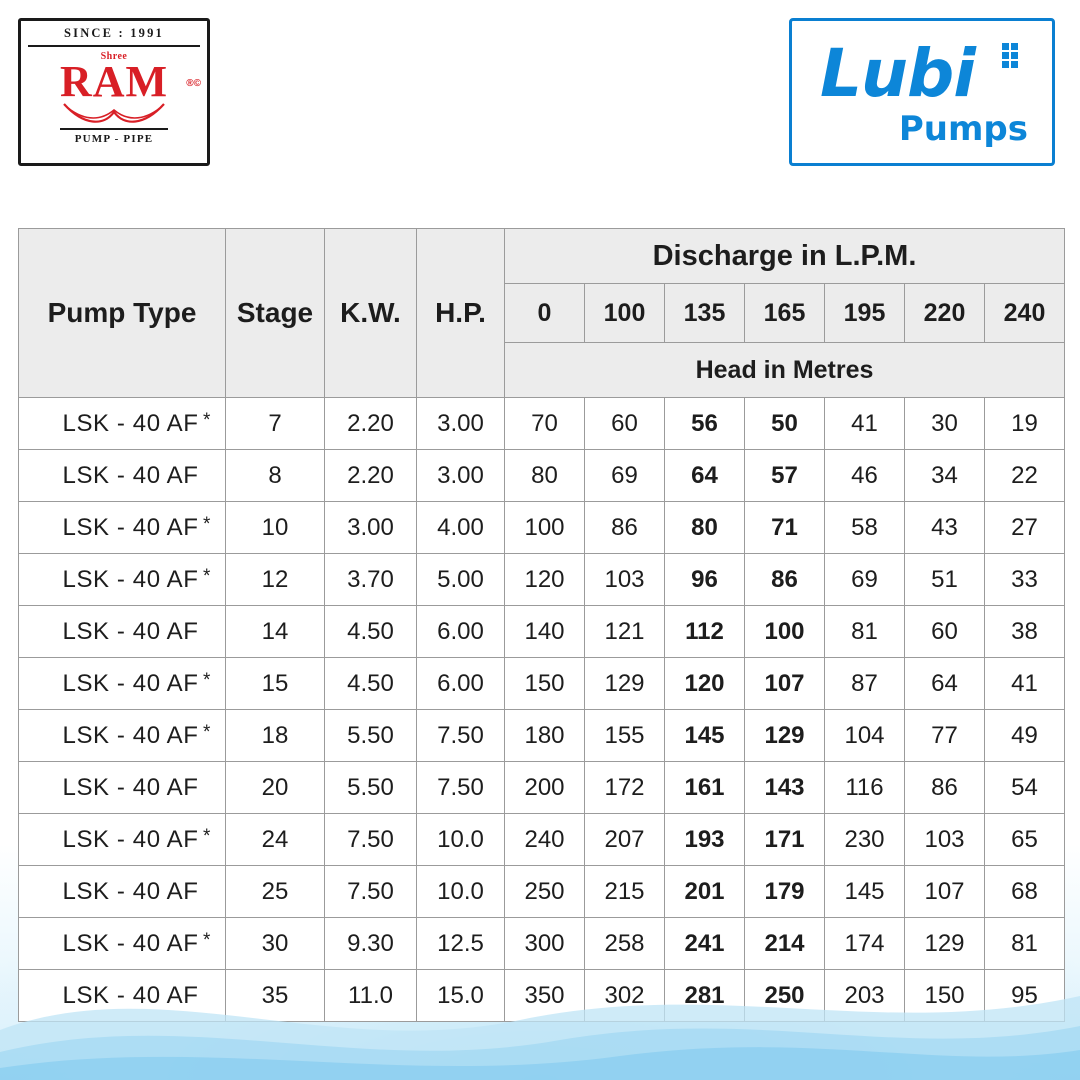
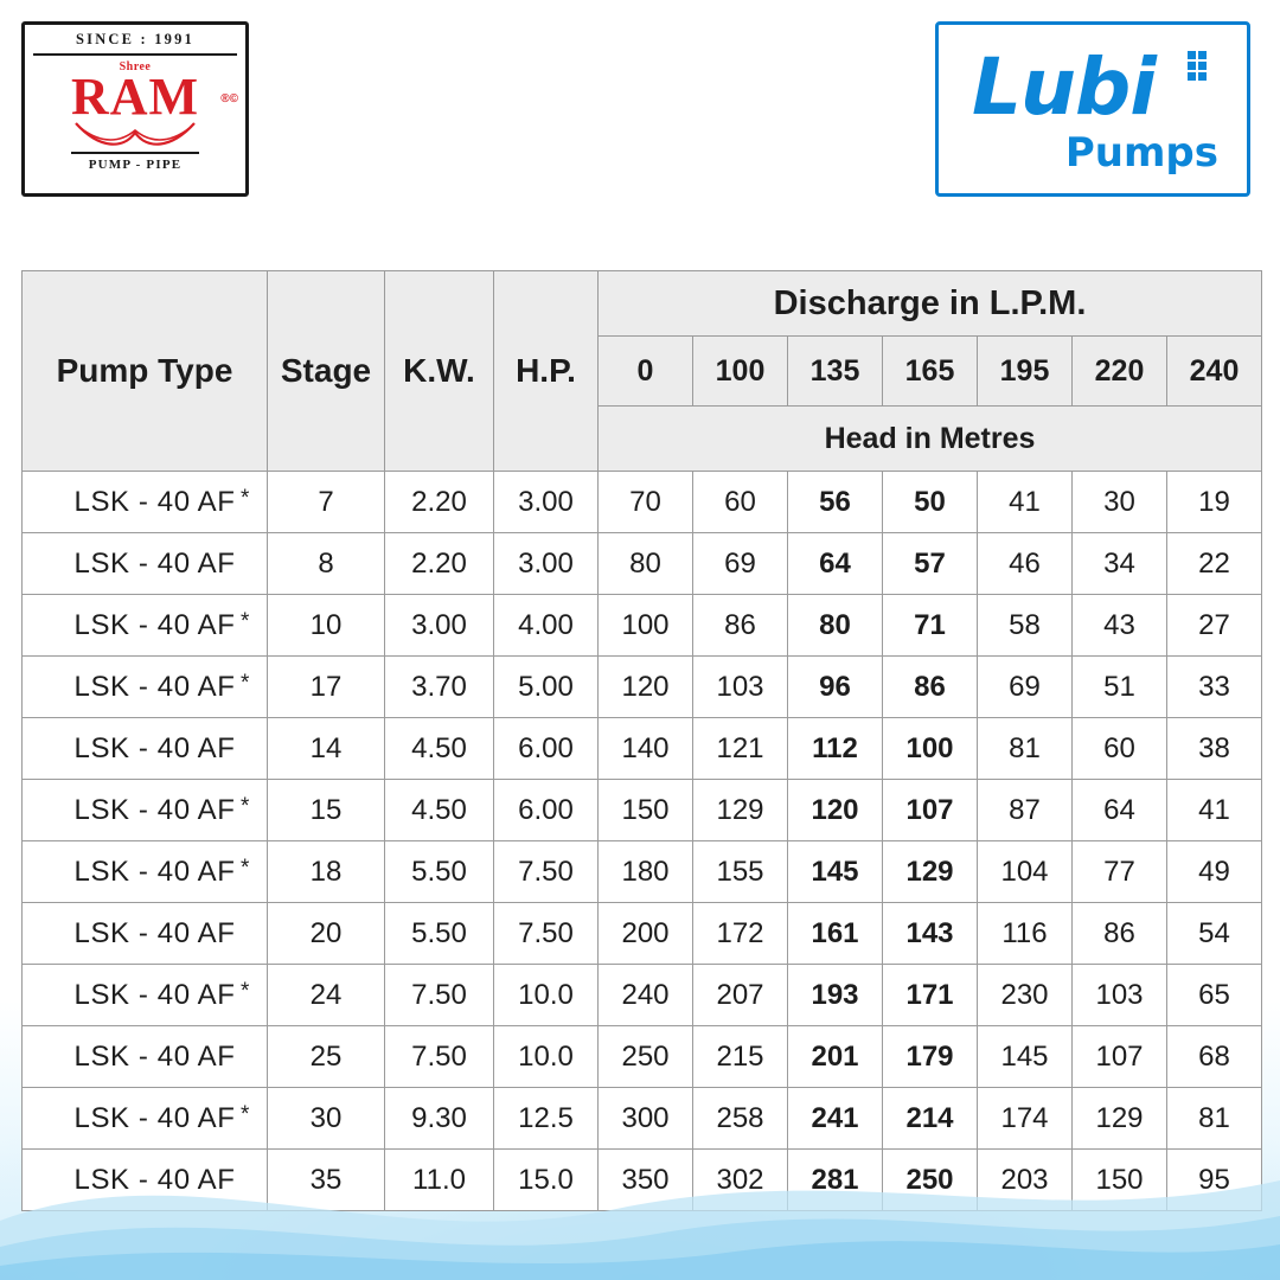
  SINCE : 1991
  Shree
  RAM
  ®©
  PUMP - PIPE
  Lubi
  Pumps
  Pump Type	Stage	K.W.	H.P.	Discharge in L.P.M.
  0	100	135	165	195	220	240
  Head in Metres
  LSK - 40 AF *	7	2.20	3.00	70	60	56	50	41	30	19
  LSK - 40 AF	8	2.20	3.00	80	69	64	57	46	34	22
  LSK - 40 AF *	10	3.00	4.00	100	86	80	71	58	43	27
- LSK - 40 AF *	12	3.70	5.00	120	103	96	86	69	51	33
+ LSK - 40 AF *	17	3.70	5.00	120	103	96	86	69	51	33
  LSK - 40 AF	14	4.50	6.00	140	121	112	100	81	60	38
  LSK - 40 AF *	15	4.50	6.00	150	129	120	107	87	64	41
  LSK - 40 AF *	18	5.50	7.50	180	155	145	129	104	77	49
  LSK - 40 AF	20	5.50	7.50	200	172	161	143	116	86	54
  LSK - 40 AF *	24	7.50	10.0	240	207	193	171	230	103	65
  LSK - 40 AF	25	7.50	10.0	250	215	201	179	145	107	68
  LSK - 40 AF *	30	9.30	12.5	300	258	241	214	174	129	81
  LSK - 40 AF	35	11.0	15.0	350	302	281	250	203	150	95
